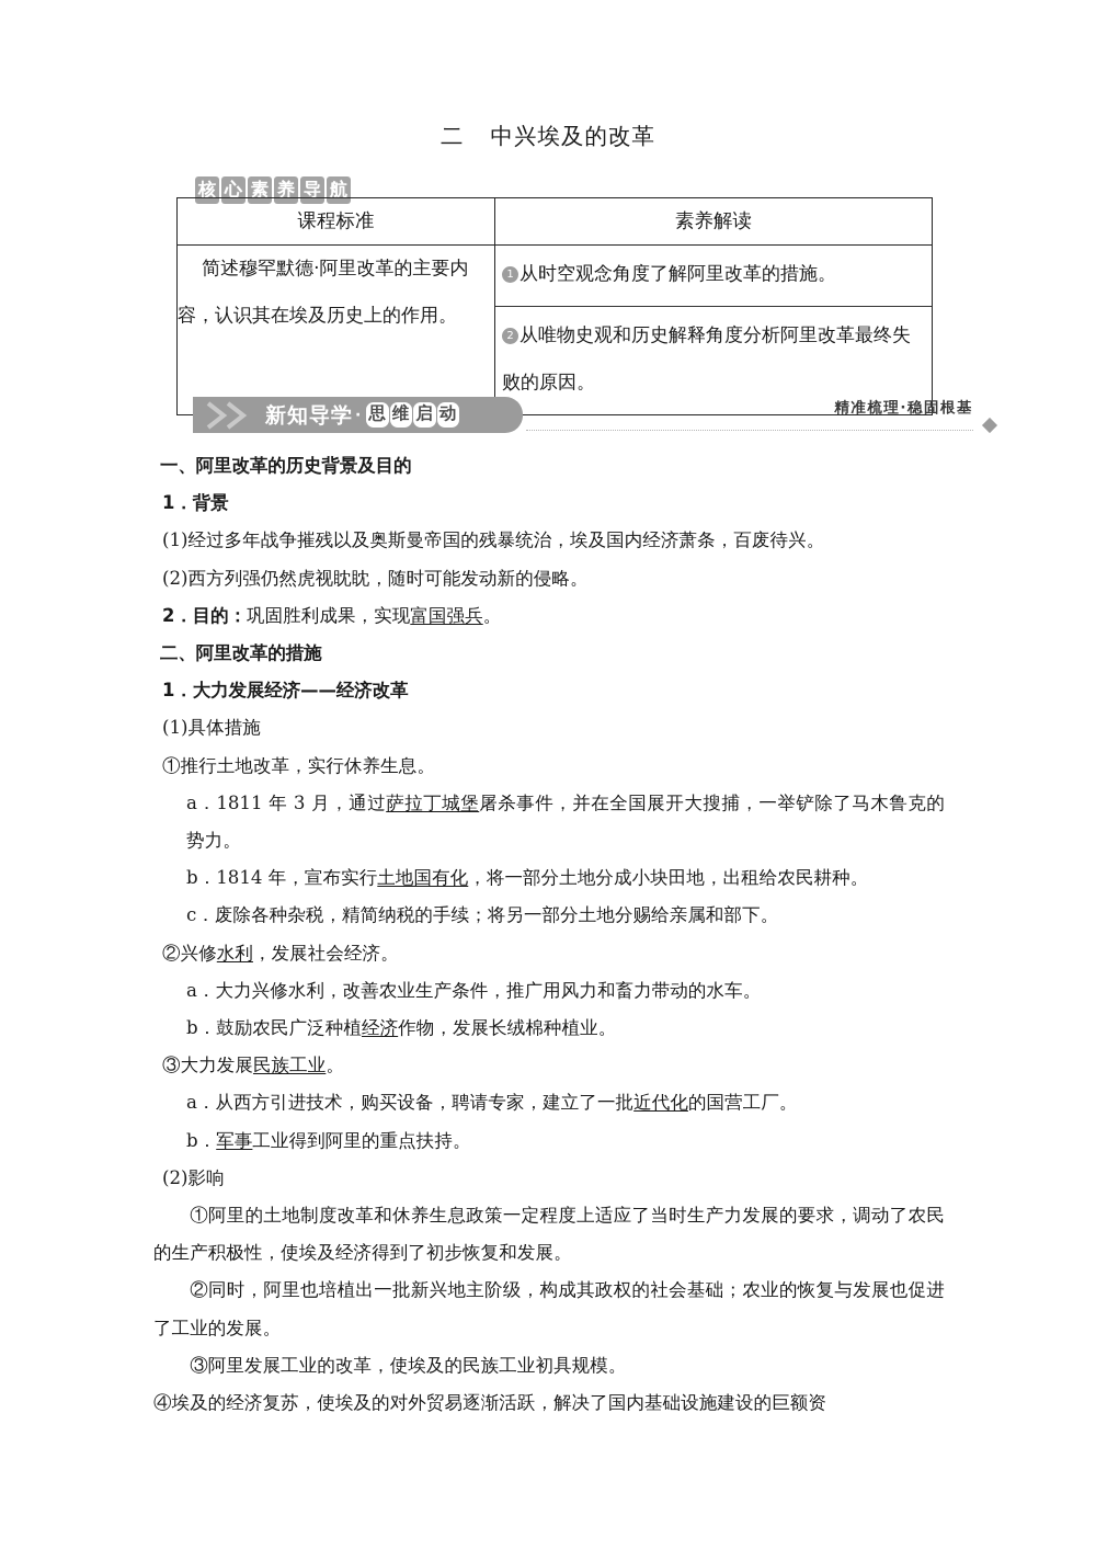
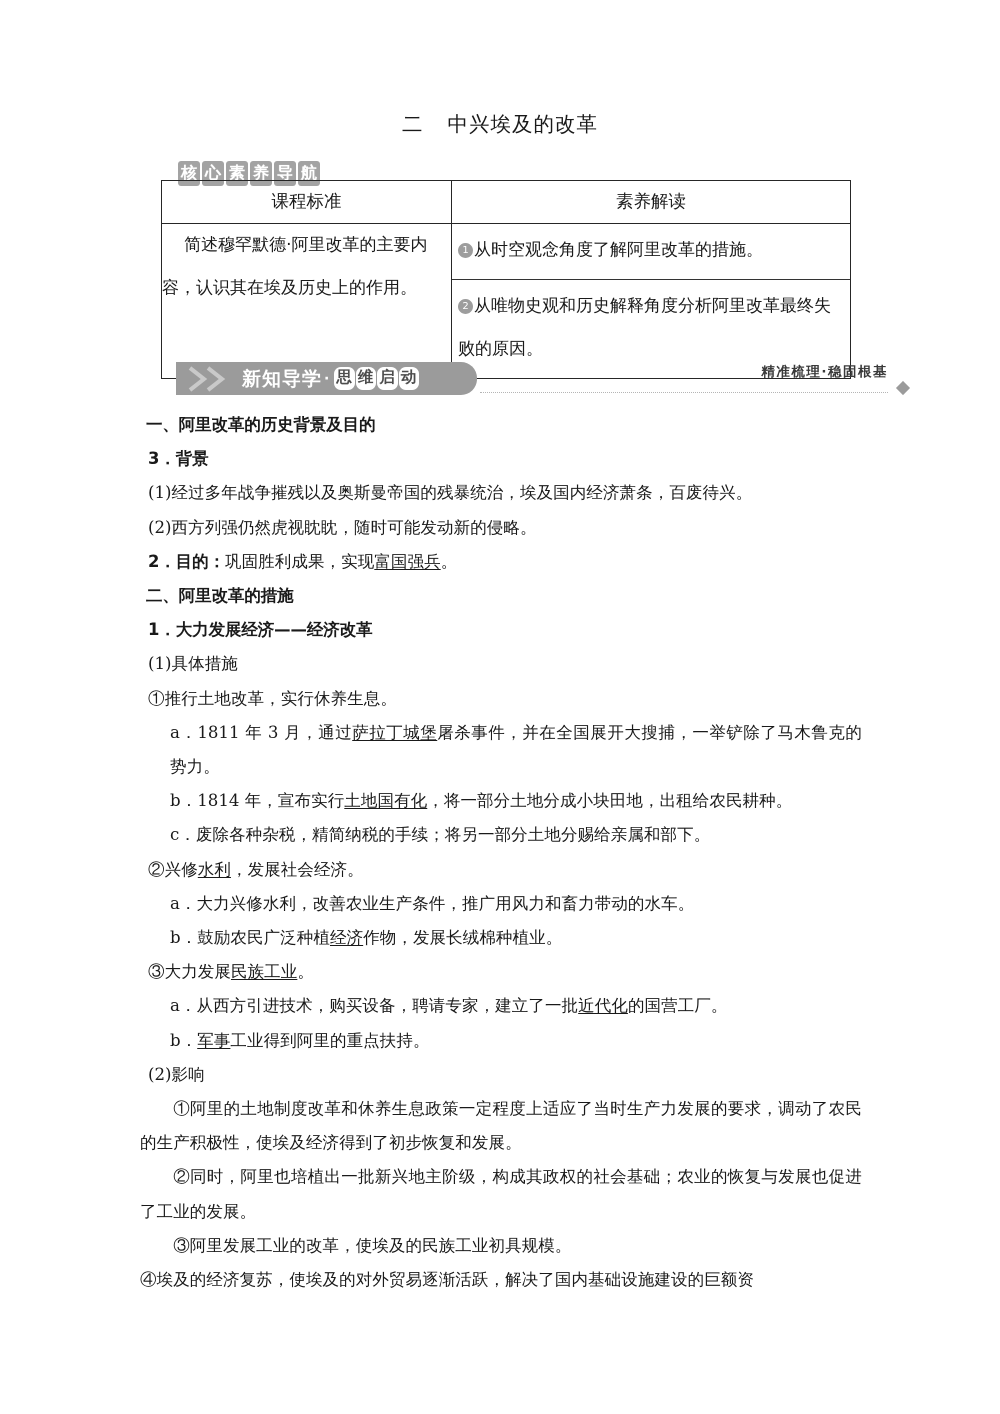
  二 中兴埃及的改革
  核
  心
  素
  养
  导
  航
  课程标准	素养解读
  简述穆罕默德·阿里改革的主要内容，认识其在埃及历史上的作用。	1 从时空观念角度了解阿里改革的措施。 2 从唯物史观和历史解释角度分析阿里改革最终失败的原因。
  新知导学
  ·
  思
  维
  启
  动
  精准梳理·稳固根基
  一、阿里改革的历史背景及目的
- 1．背景
+ 3．背景
  (1)经过多年战争摧残以及奥斯曼帝国的残暴统治，埃及国内经济萧条，百废待兴。
  (2)西方列强仍然虎视眈眈，随时可能发动新的侵略。
  2．目的：巩固胜利成果，实现富国强兵。
  二、阿里改革的措施
  1．大力发展经济——经济改革
  (1)具体措施
  ①推行土地改革，实行休养生息。
  a．1811 年 3 月，通过萨拉丁城堡屠杀事件，并在全国展开大搜捕，一举铲除了马木鲁克的势力。
  b．1814 年，宣布实行土地国有化，将一部分土地分成小块田地，出租给农民耕种。
  c．废除各种杂税，精简纳税的手续；将另一部分土地分赐给亲属和部下。
  ②兴修水利，发展社会经济。
  a．大力兴修水利，改善农业生产条件，推广用风力和畜力带动的水车。
  b．鼓励农民广泛种植经济作物，发展长绒棉种植业。
  ③大力发展民族工业。
  a．从西方引进技术，购买设备，聘请专家，建立了一批近代化的国营工厂。
  b．军事工业得到阿里的重点扶持。
  (2)影响
  ①阿里的土地制度改革和休养生息政策一定程度上适应了当时生产力发展的要求，调动了农民的生产积极性，使埃及经济得到了初步恢复和发展。
  ②同时，阿里也培植出一批新兴地主阶级，构成其政权的社会基础；农业的恢复与发展也促进了工业的发展。
  ③阿里发展工业的改革，使埃及的民族工业初具规模。
  ④埃及的经济复苏，使埃及的对外贸易逐渐活跃，解决了国内基础设施建设的巨额资
